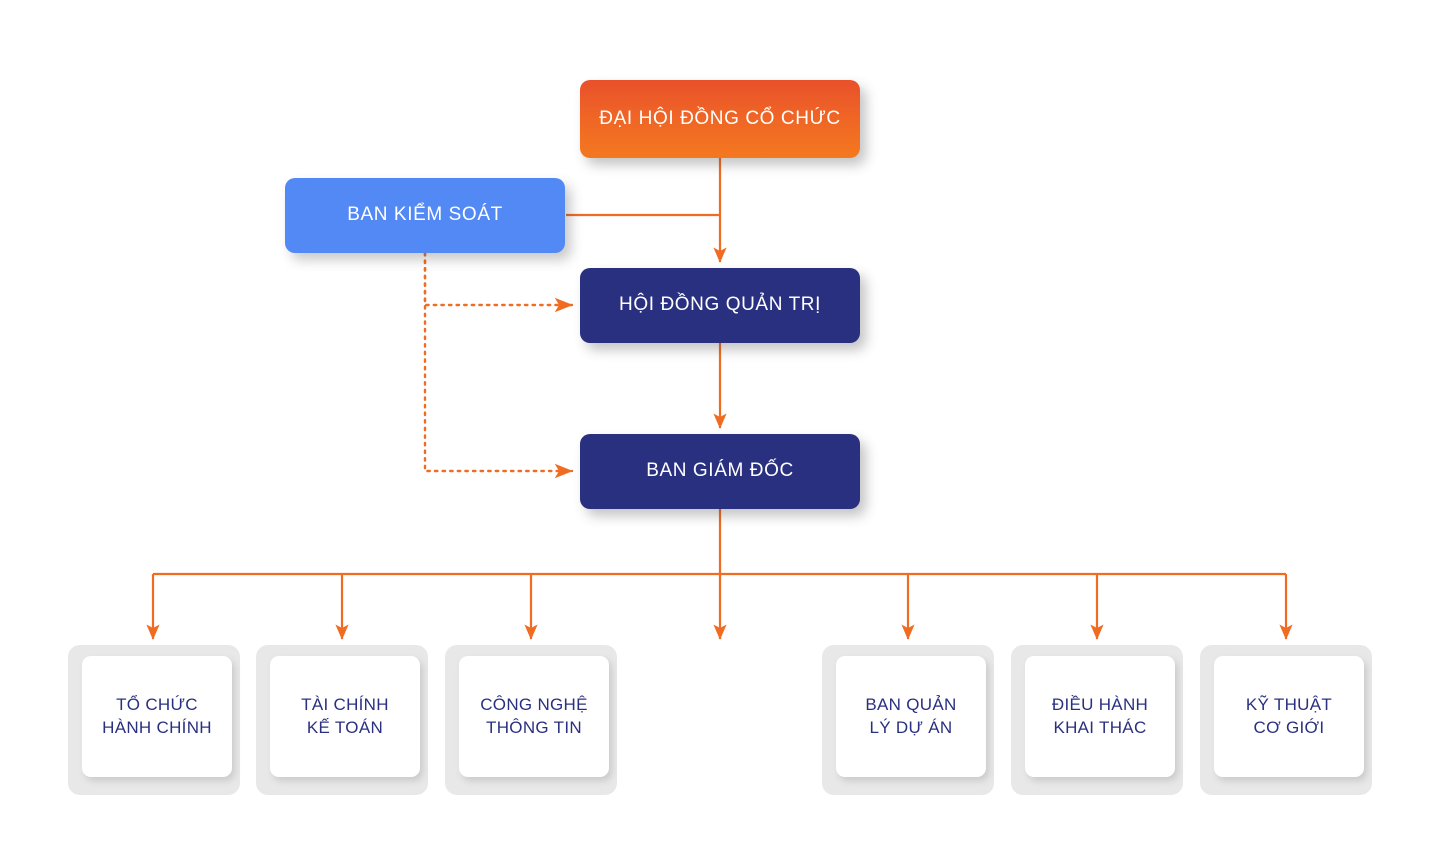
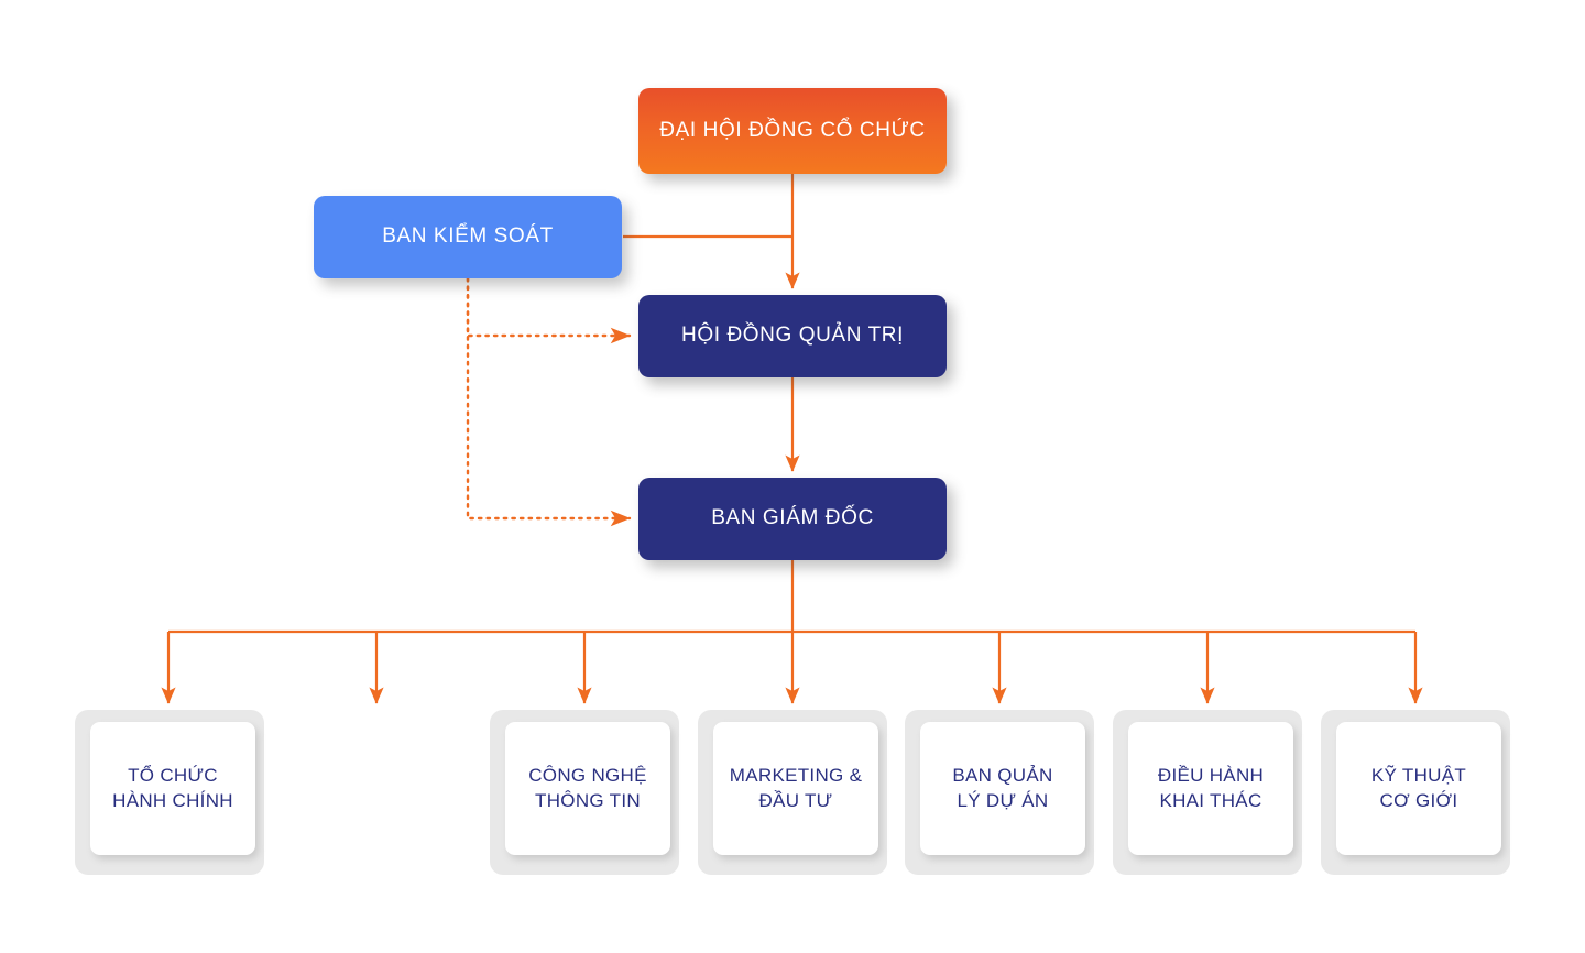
  ĐẠI HỘI ĐỒNG CỔ CHỨC
  BAN KIỂM SOÁT
  HỘI ĐỒNG QUẢN TRỊ
  BAN GIÁM ĐỐC
  TỔ CHỨC
  HÀNH CHÍNH
- TÀI CHÍNH
- KẾ TOÁN
  CÔNG NGHỆ
  THÔNG TIN
+ MARKETING &
+ ĐẦU TƯ
  BAN QUẢN
  LÝ DỰ ÁN
  ĐIỀU HÀNH
  KHAI THÁC
  KỸ THUẬT
  CƠ GIỚI
